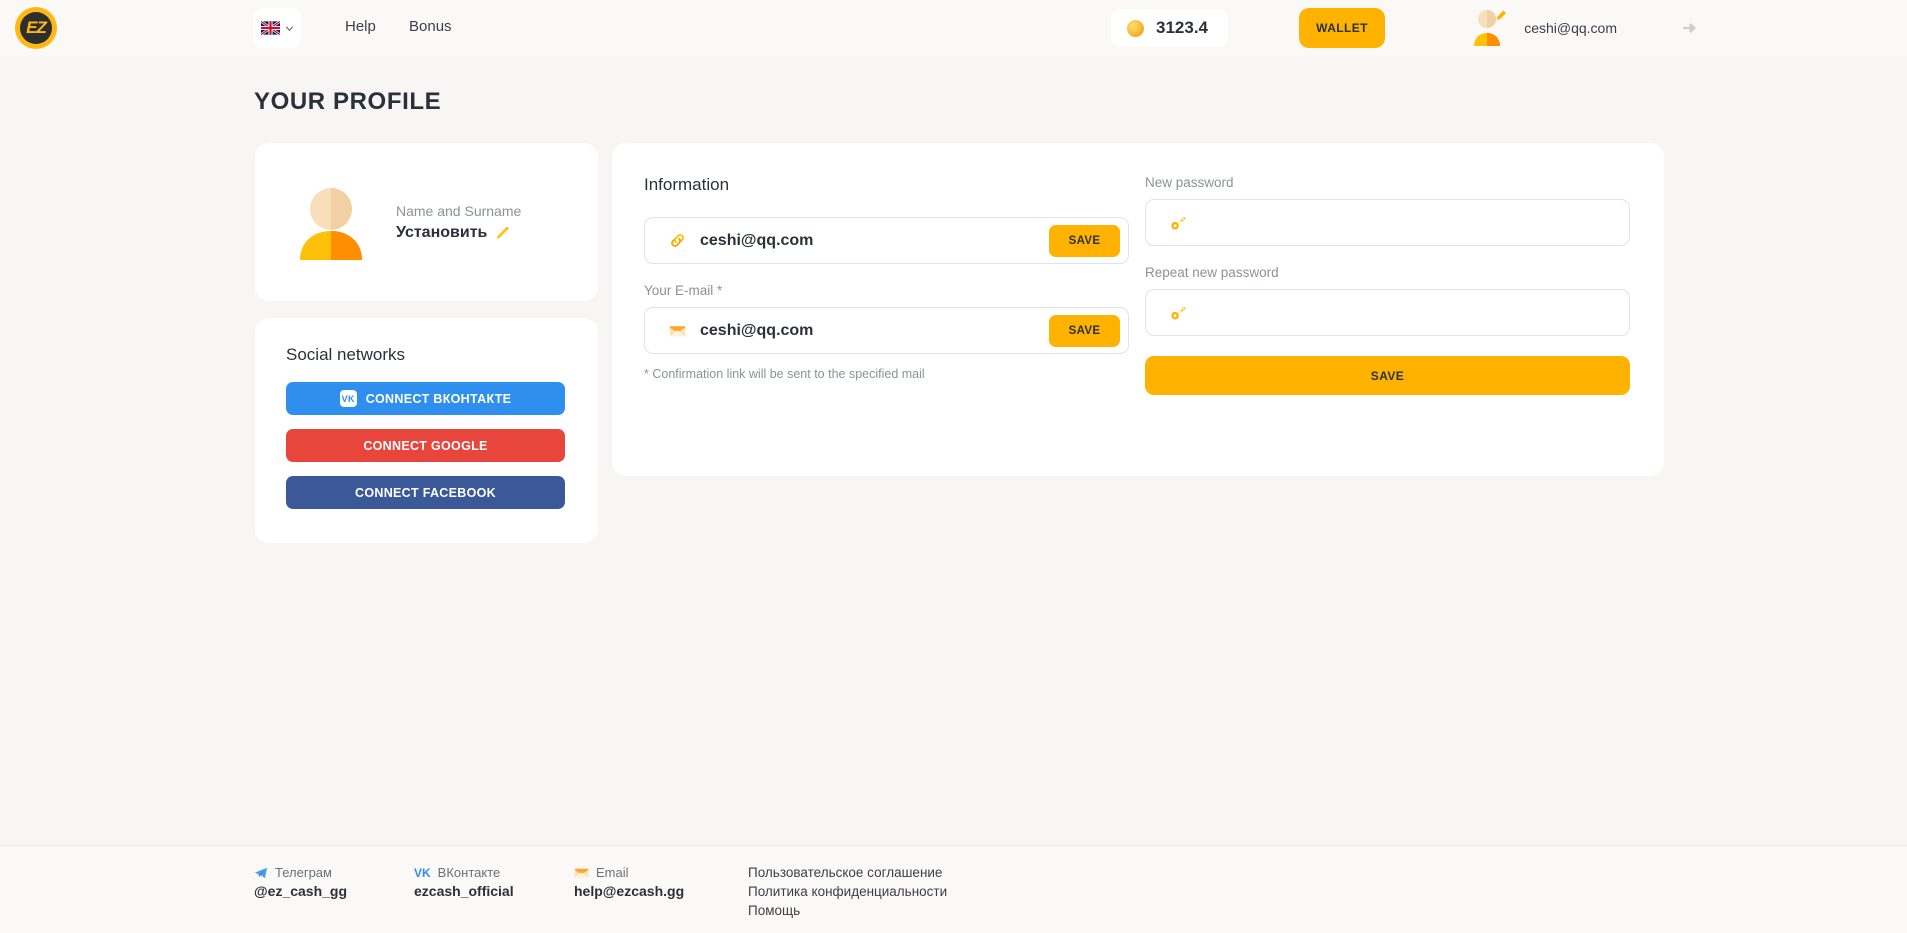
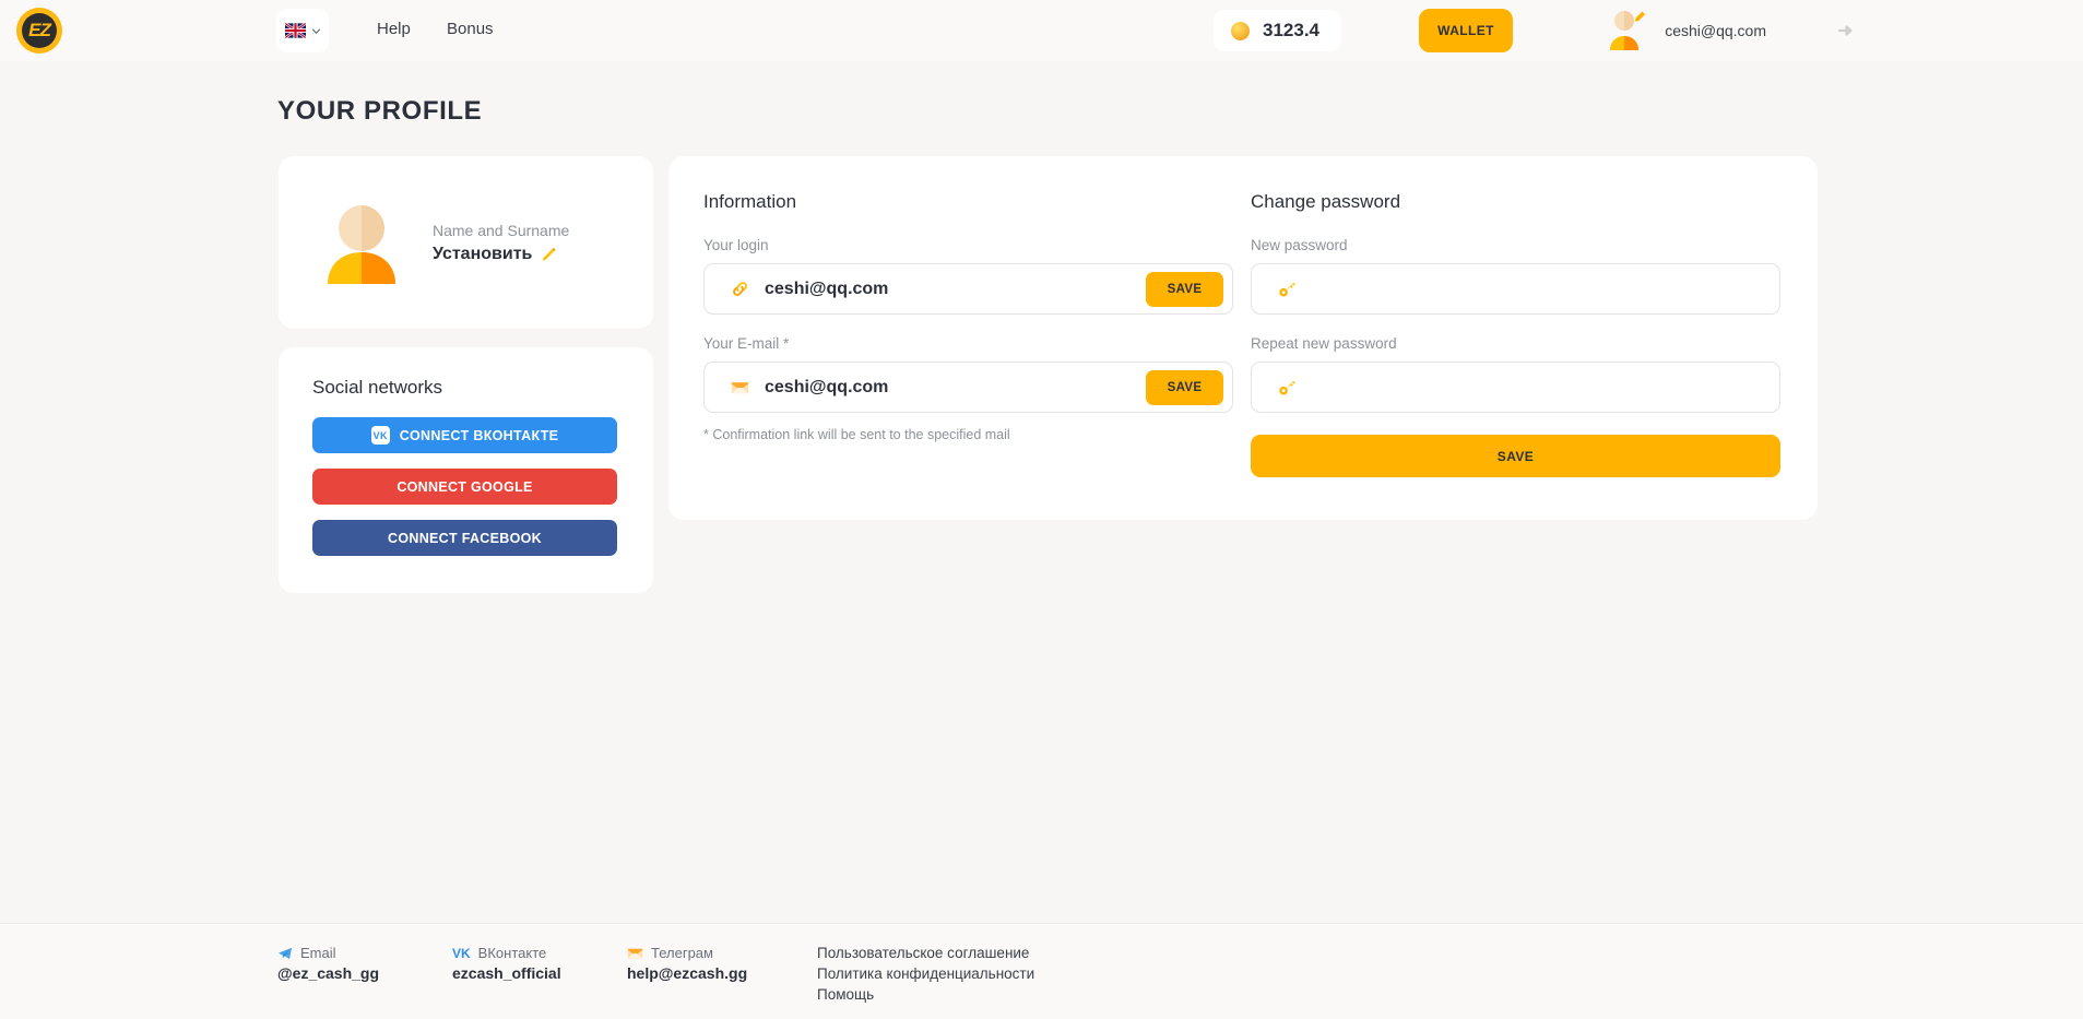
  EZ
  Help
  Bonus
  3123.4
  WALLET
  ceshi@qq.com
  YOUR PROFILE
  Name and Surname
  Установить
  Social networks
  VK
  CONNECT ВКОНТАКТЕ
  CONNECT GOOGLE
  CONNECT FACEBOOK
  Information
+ Your login
  ceshi@qq.com
  SAVE
  Your E-mail *
  ceshi@qq.com
  SAVE
  * Confirmation link will be sent to the specified mail
+ Change password
  New password
  Repeat new password
  SAVE
- Телеграм
+ Email
  @ez_cash_gg
  VK
  ВКонтакте
  ezcash_official
- Email
+ Телеграм
  help@ezcash.gg
  Пользовательское соглашение
  Политика конфиденциальности
  Помощь
